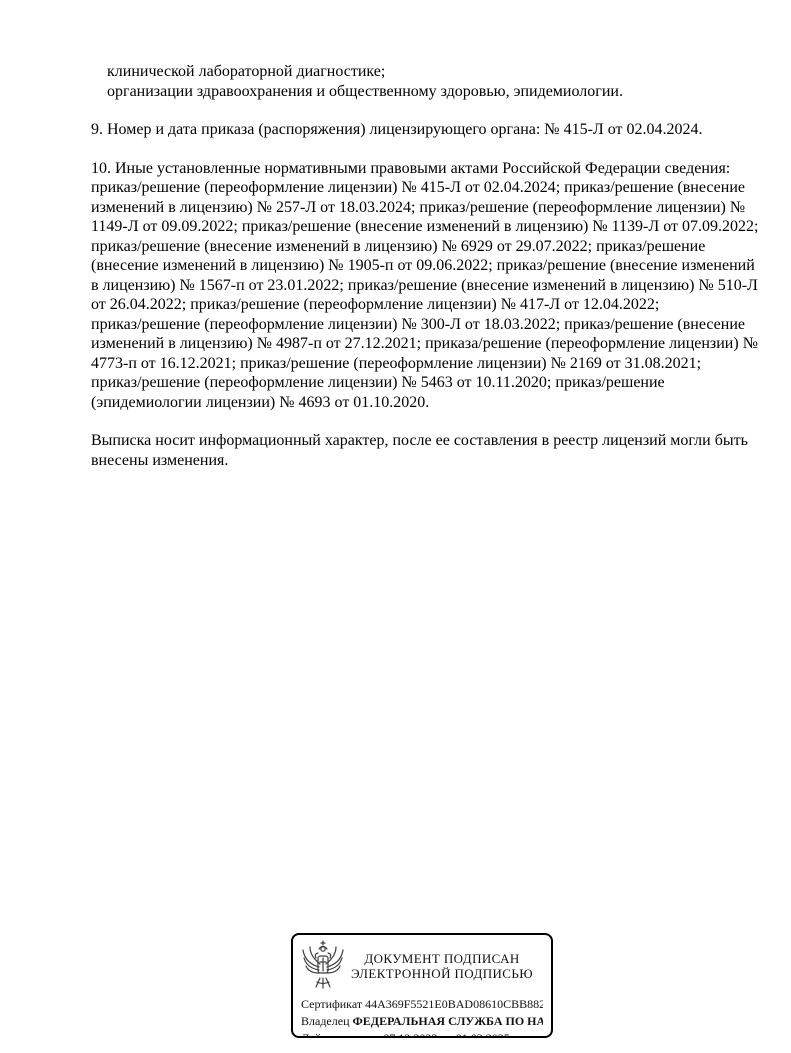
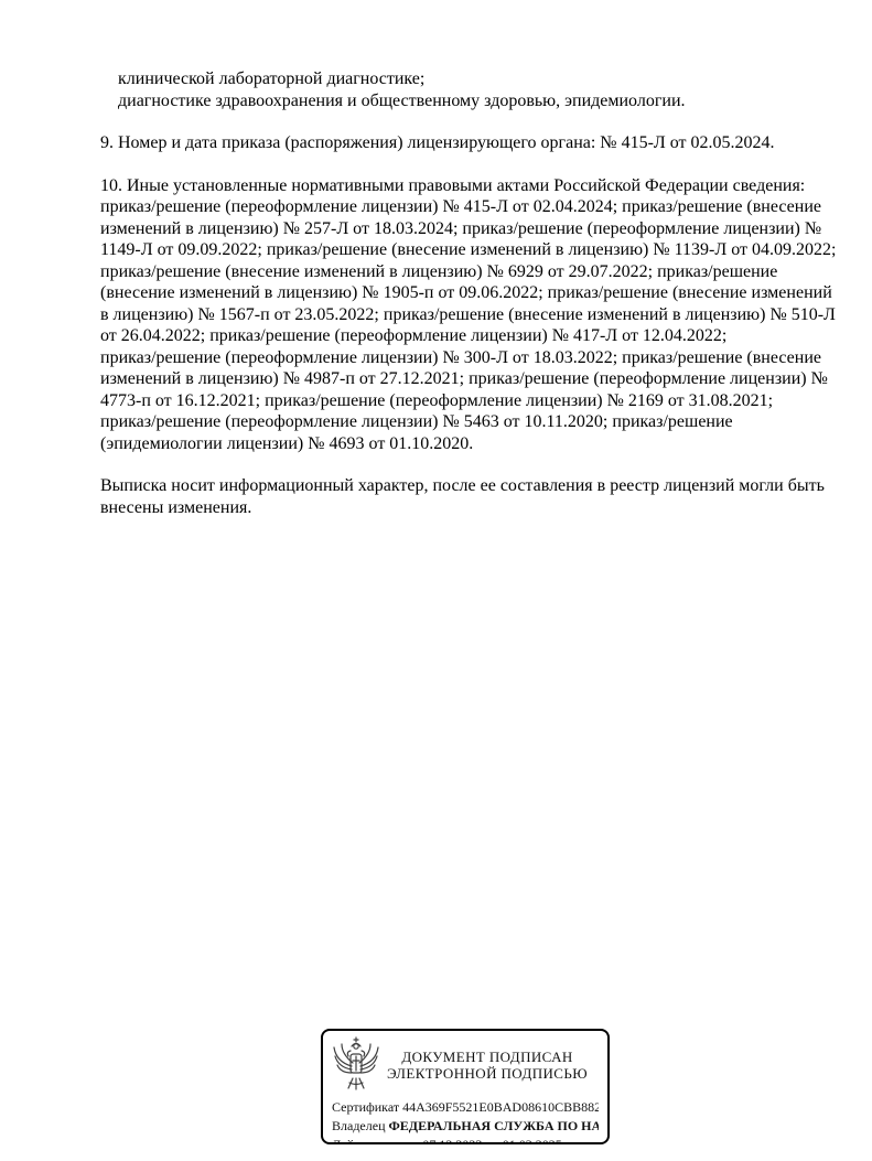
  клинической лабораторной диагностике;
- организации здравоохранения и общественному здоровью, эпидемиологии.
+ диагностике здравоохранения и общественному здоровью, эпидемиологии.
- 9. Номер и дата приказа (распоряжения) лицензирующего органа: № 415-Л от 02.04.2024.
+ 9. Номер и дата приказа (распоряжения) лицензирующего органа: № 415-Л от 02.05.2024.
  10. Иные установленные нормативными правовыми актами Российской Федерации сведения:
  приказ/решение (переоформление лицензии) № 415-Л от 02.04.2024; приказ/решение (внесение
  изменений в лицензию) № 257-Л от 18.03.2024; приказ/решение (переоформление лицензии) №
- 1149-Л от 09.09.2022; приказ/решение (внесение изменений в лицензию) № 1139-Л от 07.09.2022;
+ 1149-Л от 09.09.2022; приказ/решение (внесение изменений в лицензию) № 1139-Л от 04.09.2022;
  приказ/решение (внесение изменений в лицензию) № 6929 от 29.07.2022; приказ/решение
  (внесение изменений в лицензию) № 1905-п от 09.06.2022; приказ/решение (внесение изменений
- в лицензию) № 1567-п от 23.01.2022; приказ/решение (внесение изменений в лицензию) № 510-Л
+ в лицензию) № 1567-п от 23.05.2022; приказ/решение (внесение изменений в лицензию) № 510-Л
  от 26.04.2022; приказ/решение (переоформление лицензии) № 417-Л от 12.04.2022;
  приказ/решение (переоформление лицензии) № 300-Л от 18.03.2022; приказ/решение (внесение
- изменений в лицензию) № 4987-п от 27.12.2021; приказа/решение (переоформление лицензии) №
+ изменений в лицензию) № 4987-п от 27.12.2021; приказ/решение (переоформление лицензии) №
  4773-п от 16.12.2021; приказ/решение (переоформление лицензии) № 2169 от 31.08.2021;
  приказ/решение (переоформление лицензии) № 5463 от 10.11.2020; приказ/решение
  (эпидемиологии лицензии) № 4693 от 01.10.2020.
  Выписка носит информационный характер, после ее составления в реестр лицензий могли быть
  внесены изменения.
  ДОКУМЕНТ ПОДПИСАН
  ЭЛЕКТРОННОЙ ПОДПИСЬЮ
  Сертификат 44A369F5521E0BAD08610CBB882
  Владелец ФЕДЕРАЛЬНАЯ СЛУЖБА ПО НА
